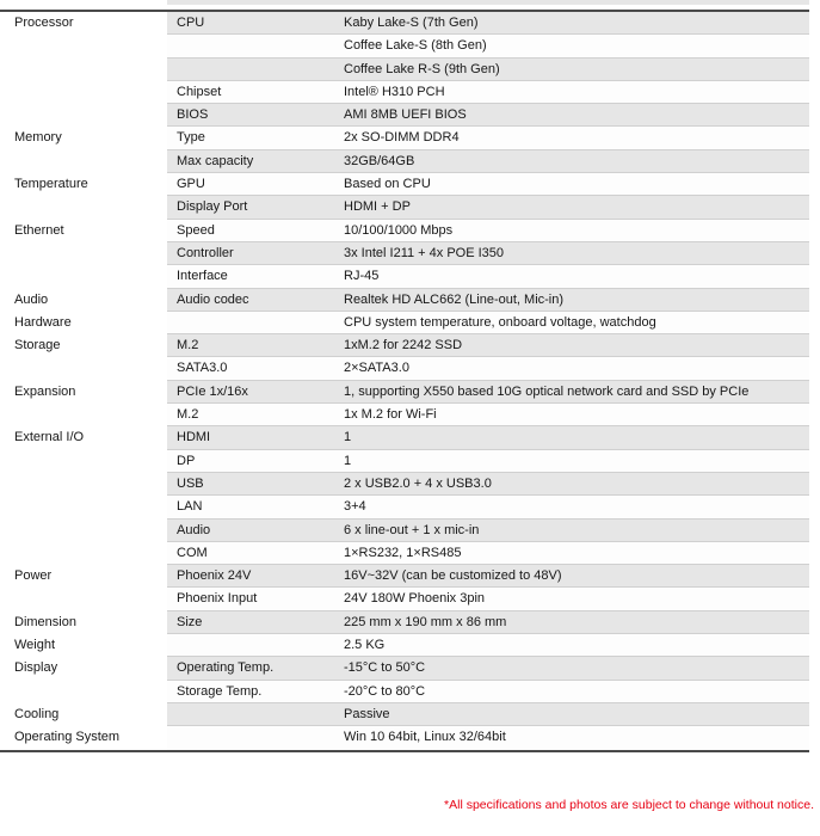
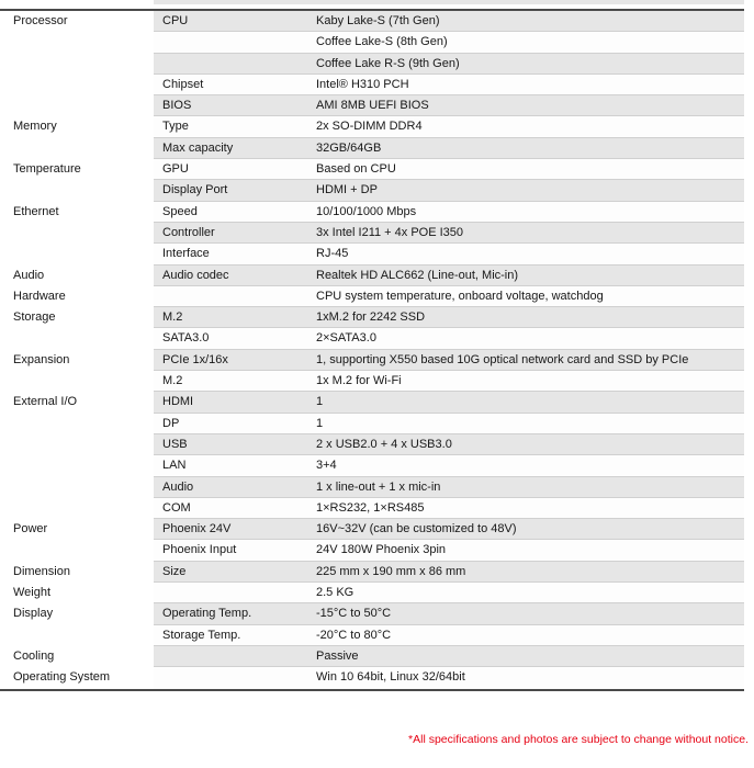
  Processor
  CPU
  Kaby Lake-S (7th Gen)
  Coffee Lake-S (8th Gen)
  Coffee Lake R-S (9th Gen)
  Chipset
  Intel® H310 PCH
  BIOS
  AMI 8MB UEFI BIOS
  Memory
  Type
  2x SO-DIMM DDR4
  Max capacity
  32GB/64GB
  Temperature
  GPU
  Based on CPU
  Display Port
  HDMI + DP
  Ethernet
  Speed
  10/100/1000 Mbps
  Controller
  3x Intel I211 + 4x POE I350
  Interface
  RJ-45
  Audio
  Audio codec
  Realtek HD ALC662 (Line-out, Mic-in)
  Hardware
  CPU system temperature, onboard voltage, watchdog
  Storage
  M.2
  1xM.2 for 2242 SSD
  SATA3.0
  2×SATA3.0
  Expansion
  PCIe 1x/16x
  1, supporting X550 based 10G optical network card and SSD by PCIe
  M.2
  1x M.2 for Wi-Fi
  External I/O
  HDMI
  1
  DP
  1
  USB
  2 x USB2.0 + 4 x USB3.0
  LAN
  3+4
  Audio
- 6 x line-out + 1 x mic-in
+ 1 x line-out + 1 x mic-in
  COM
  1×RS232, 1×RS485
  Power
  Phoenix 24V
  16V~32V (can be customized to 48V)
  Phoenix Input
  24V 180W Phoenix 3pin
  Dimension
  Size
  225 mm x 190 mm x 86 mm
  Weight
  2.5 KG
  Display
  Operating Temp.
  -15°C to 50°C
  Storage Temp.
  -20°C to 80°C
  Cooling
  Passive
  Operating System
  Win 10 64bit, Linux 32/64bit
  *All specifications and photos are subject to change without notice.
